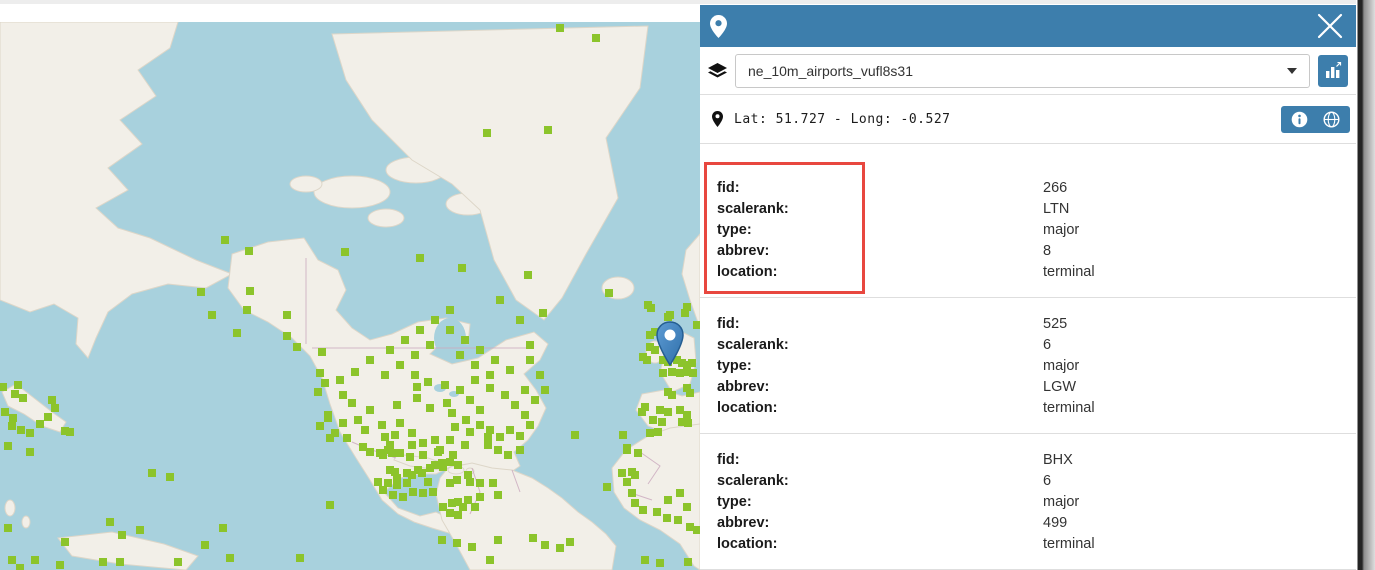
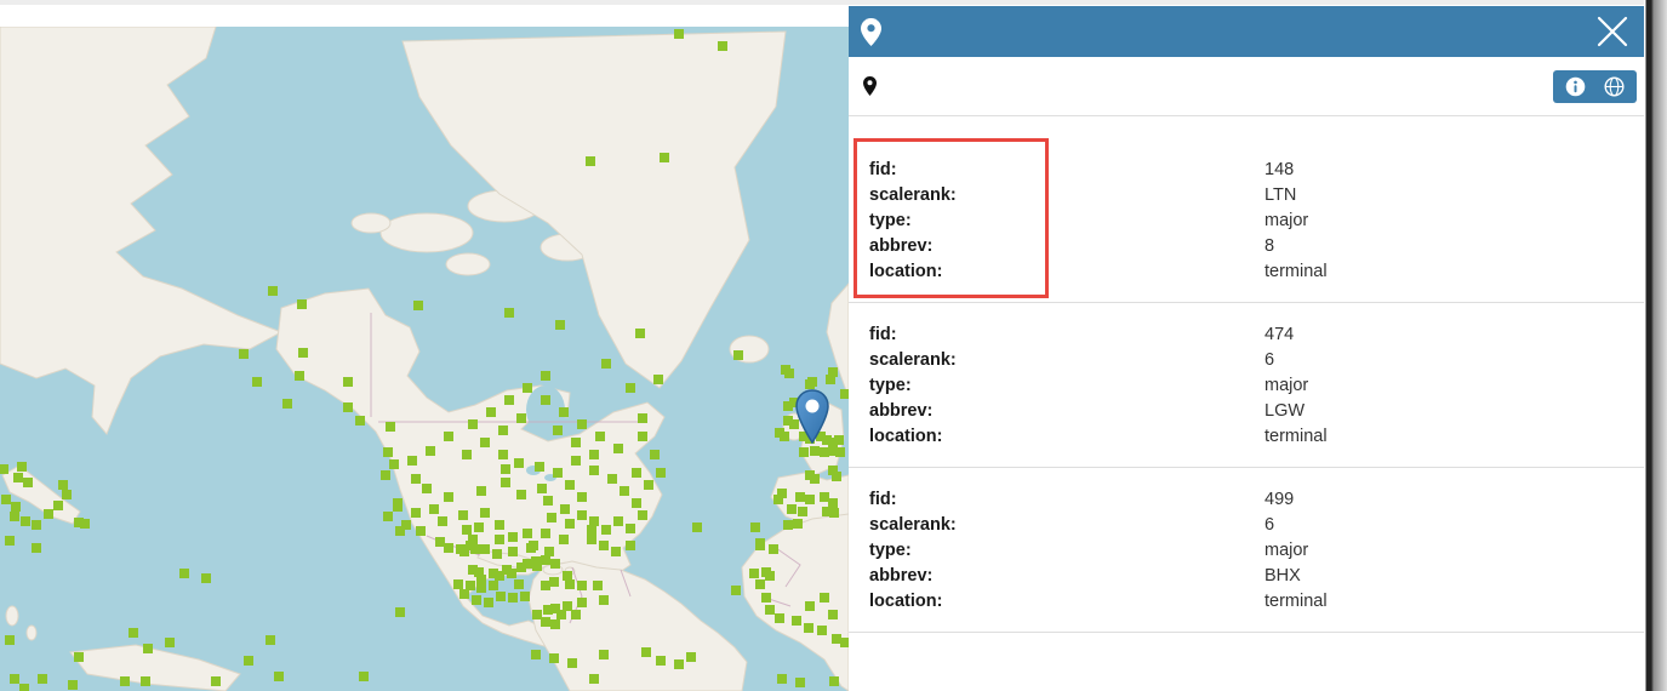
- ne_10m_airports_vufl8s31
- Lat: 51.727 - Long: -0.527
  fid:
- 266
+ 148
  scalerank:
  LTN
  type:
  major
  abbrev:
  8
  location:
  terminal
  fid:
- 525
+ 474
  scalerank:
  6
  type:
  major
  abbrev:
  LGW
  location:
  terminal
  fid:
- BHX
+ 499
  scalerank:
  6
  type:
  major
  abbrev:
- 499
+ BHX
  location:
  terminal
